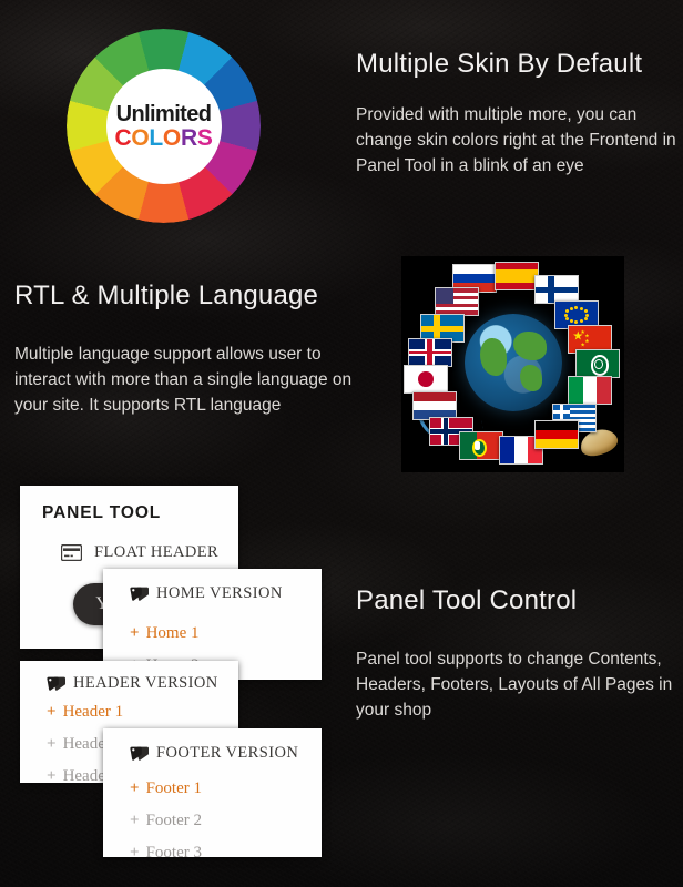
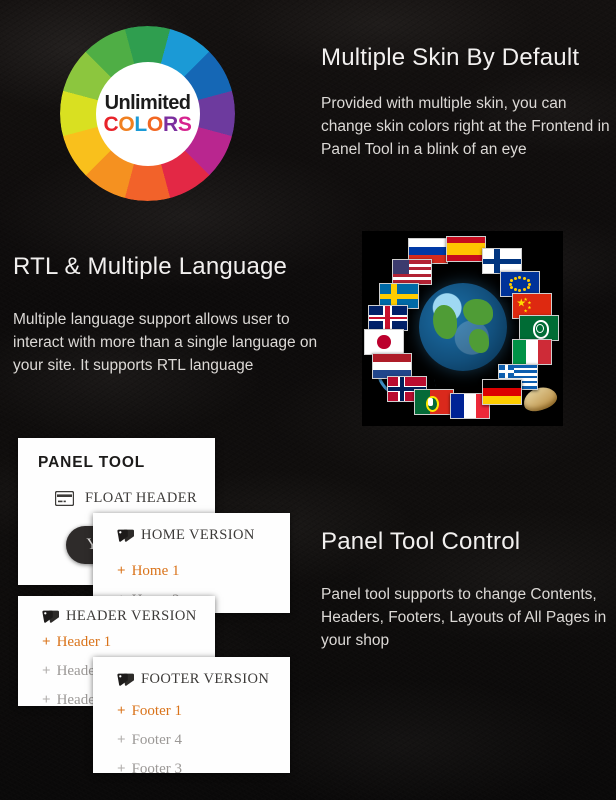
  Unlimited
  C
  O
  L
  O
  R
  S
  Multiple Skin By Default
- Provided with multiple more, you can change skin colors right at the Frontend in Panel Tool in a blink of an eye
+ Provided with multiple skin, you can change skin colors right at the Frontend in Panel Tool in a blink of an eye
  RTL & Multiple Language
  Multiple language support allows user to interact with more than a single language on your site. It supports RTL language
  Panel Tool Control
  Panel tool supports to change Contents, Headers, Footers, Layouts of All Pages in your shop
  PANEL TOOL
  FLOAT HEADER
  HOME VERSION
  +
  Home 1
  HEADER VERSION
  +
  Header 1
  +
  Heade
  +
  Heade
  FOOTER VERSION
  +
  Footer 1
  +
- Footer 2
+ Footer 4
  +
  Footer 3
